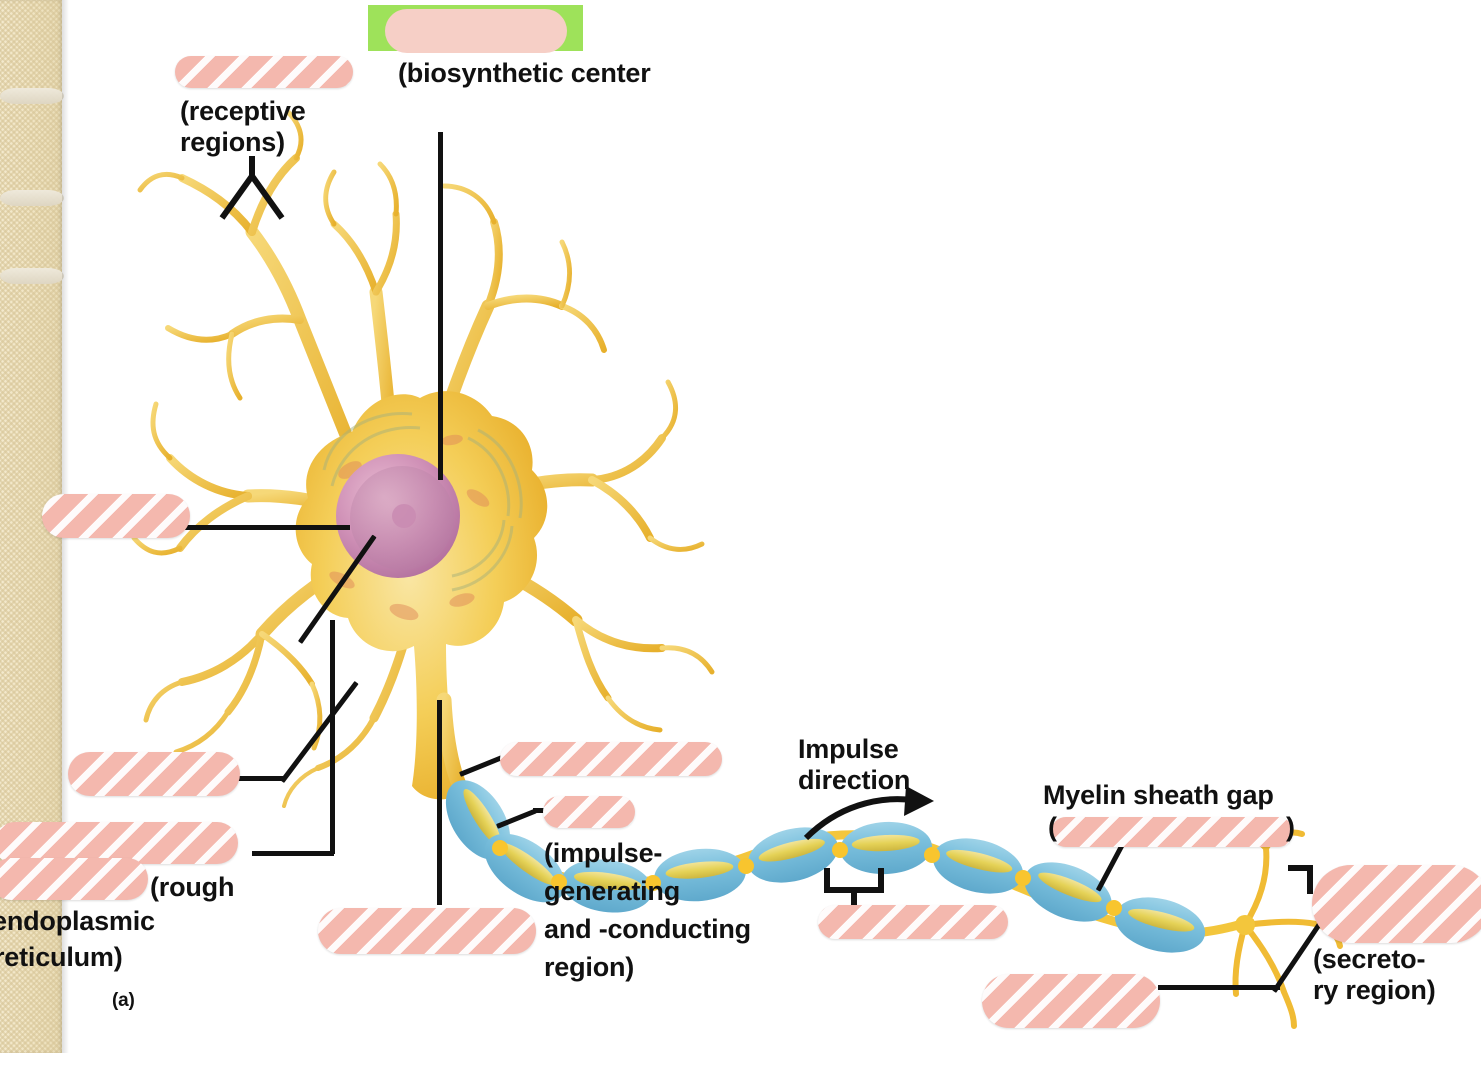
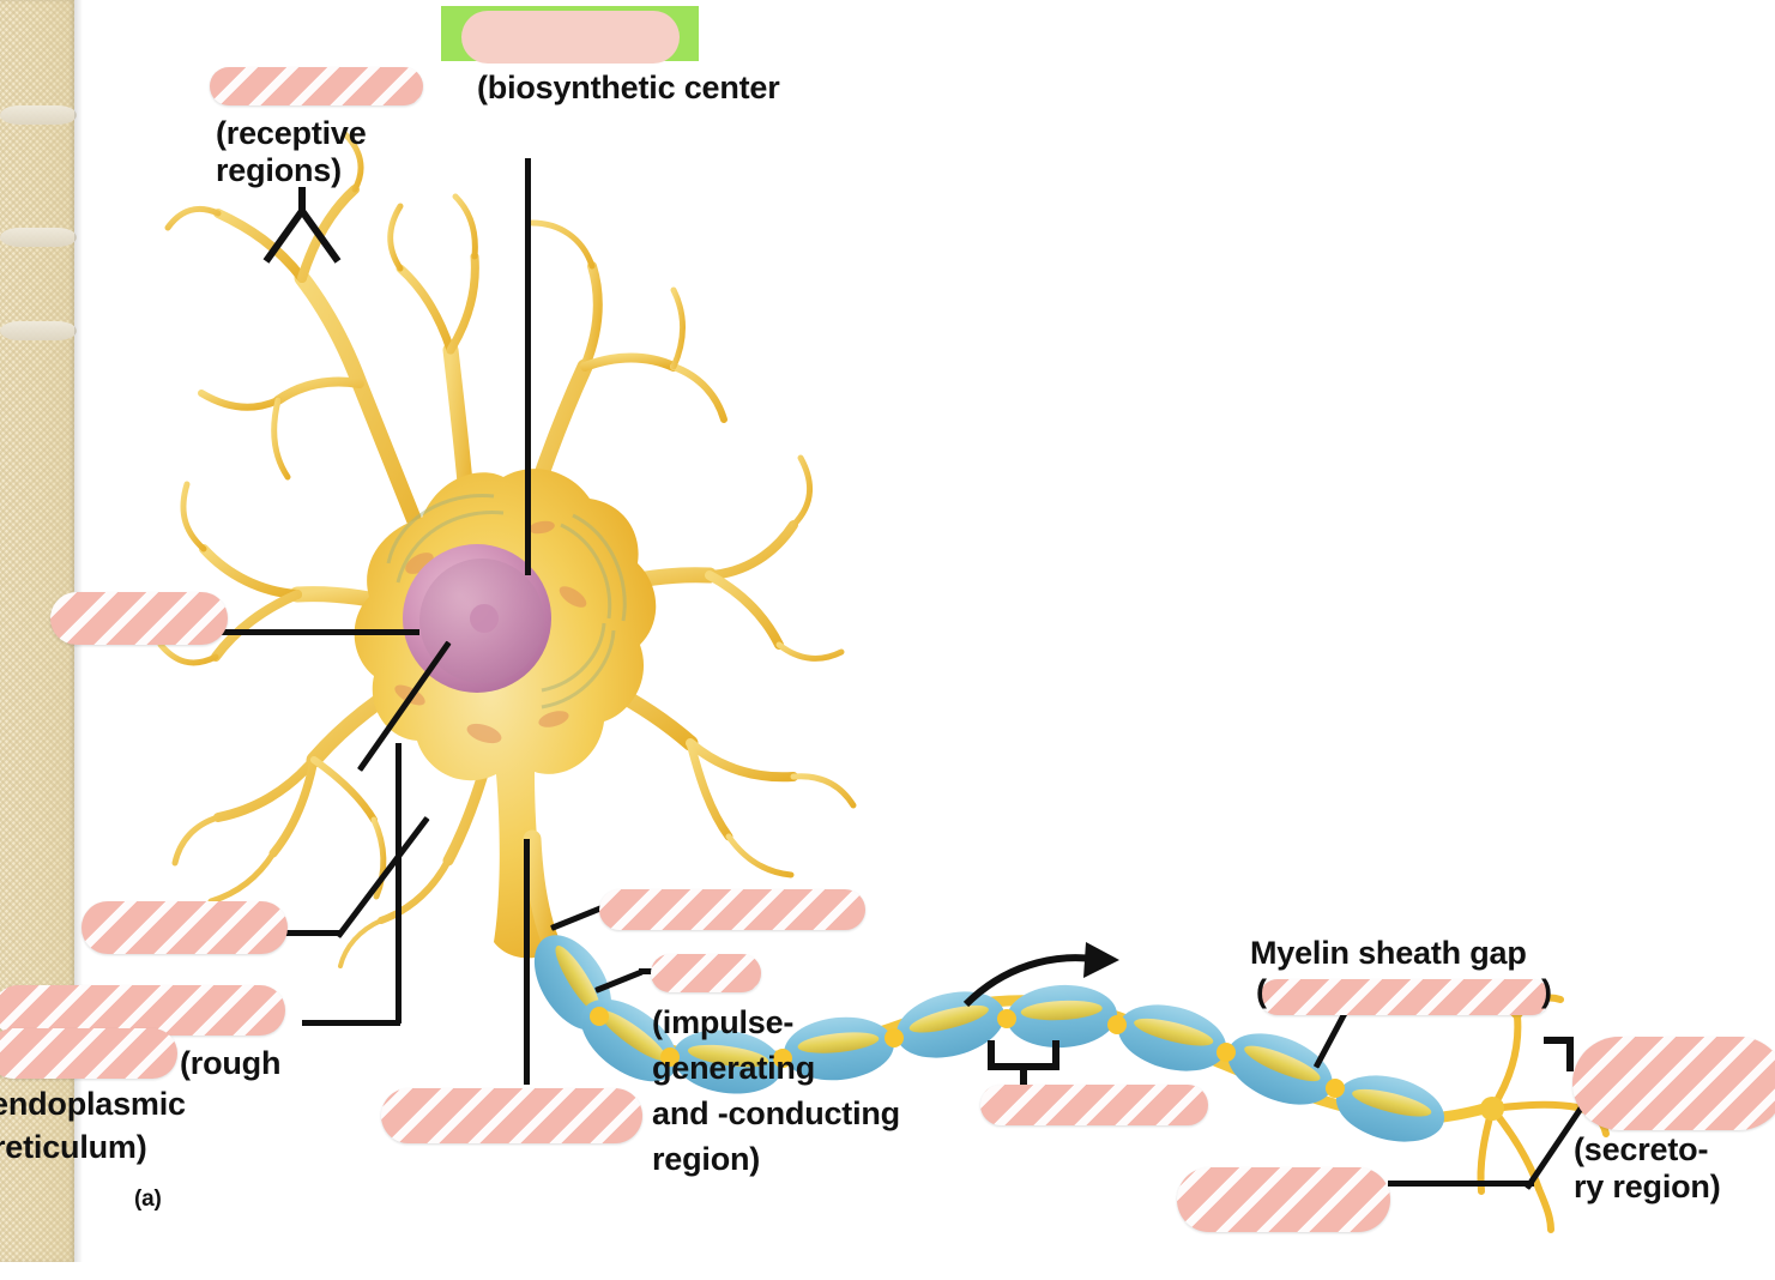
  (receptive
  regions)
  (biosynthetic center
  (rough
  ndoplasmic
  eticulum)
  (a)
- Impulse
- direction
  (impulse-
  generating
  and -conducting
  region)
  Myelin sheath gap
  (
  )
  (secreto-
  ry region)
